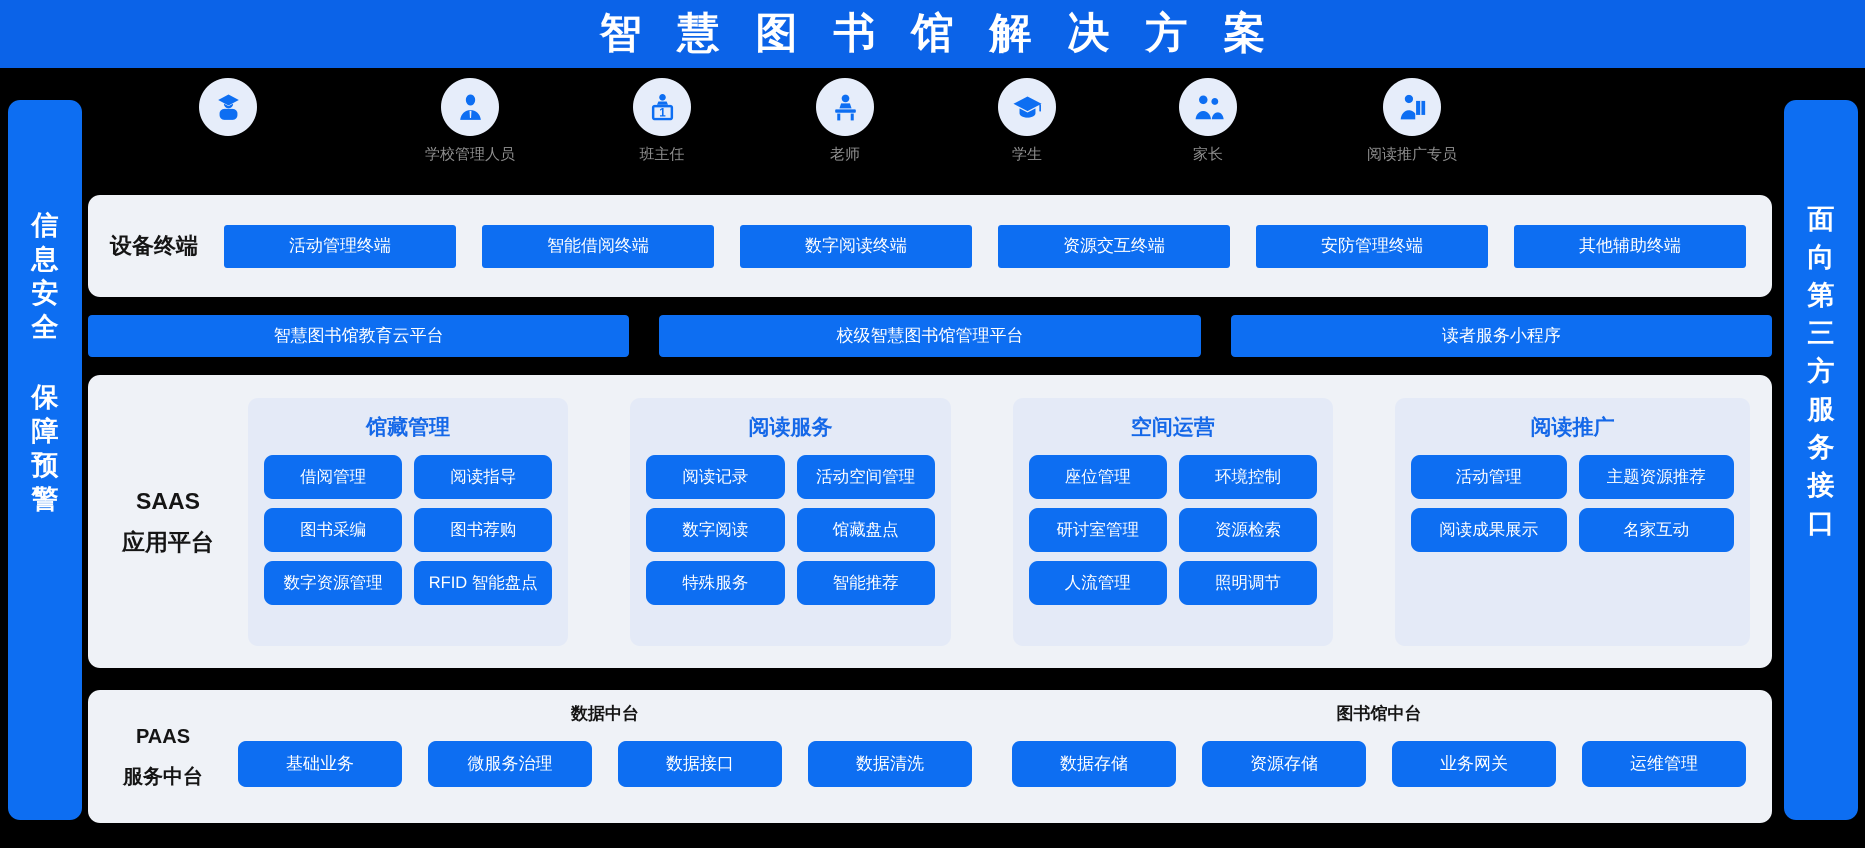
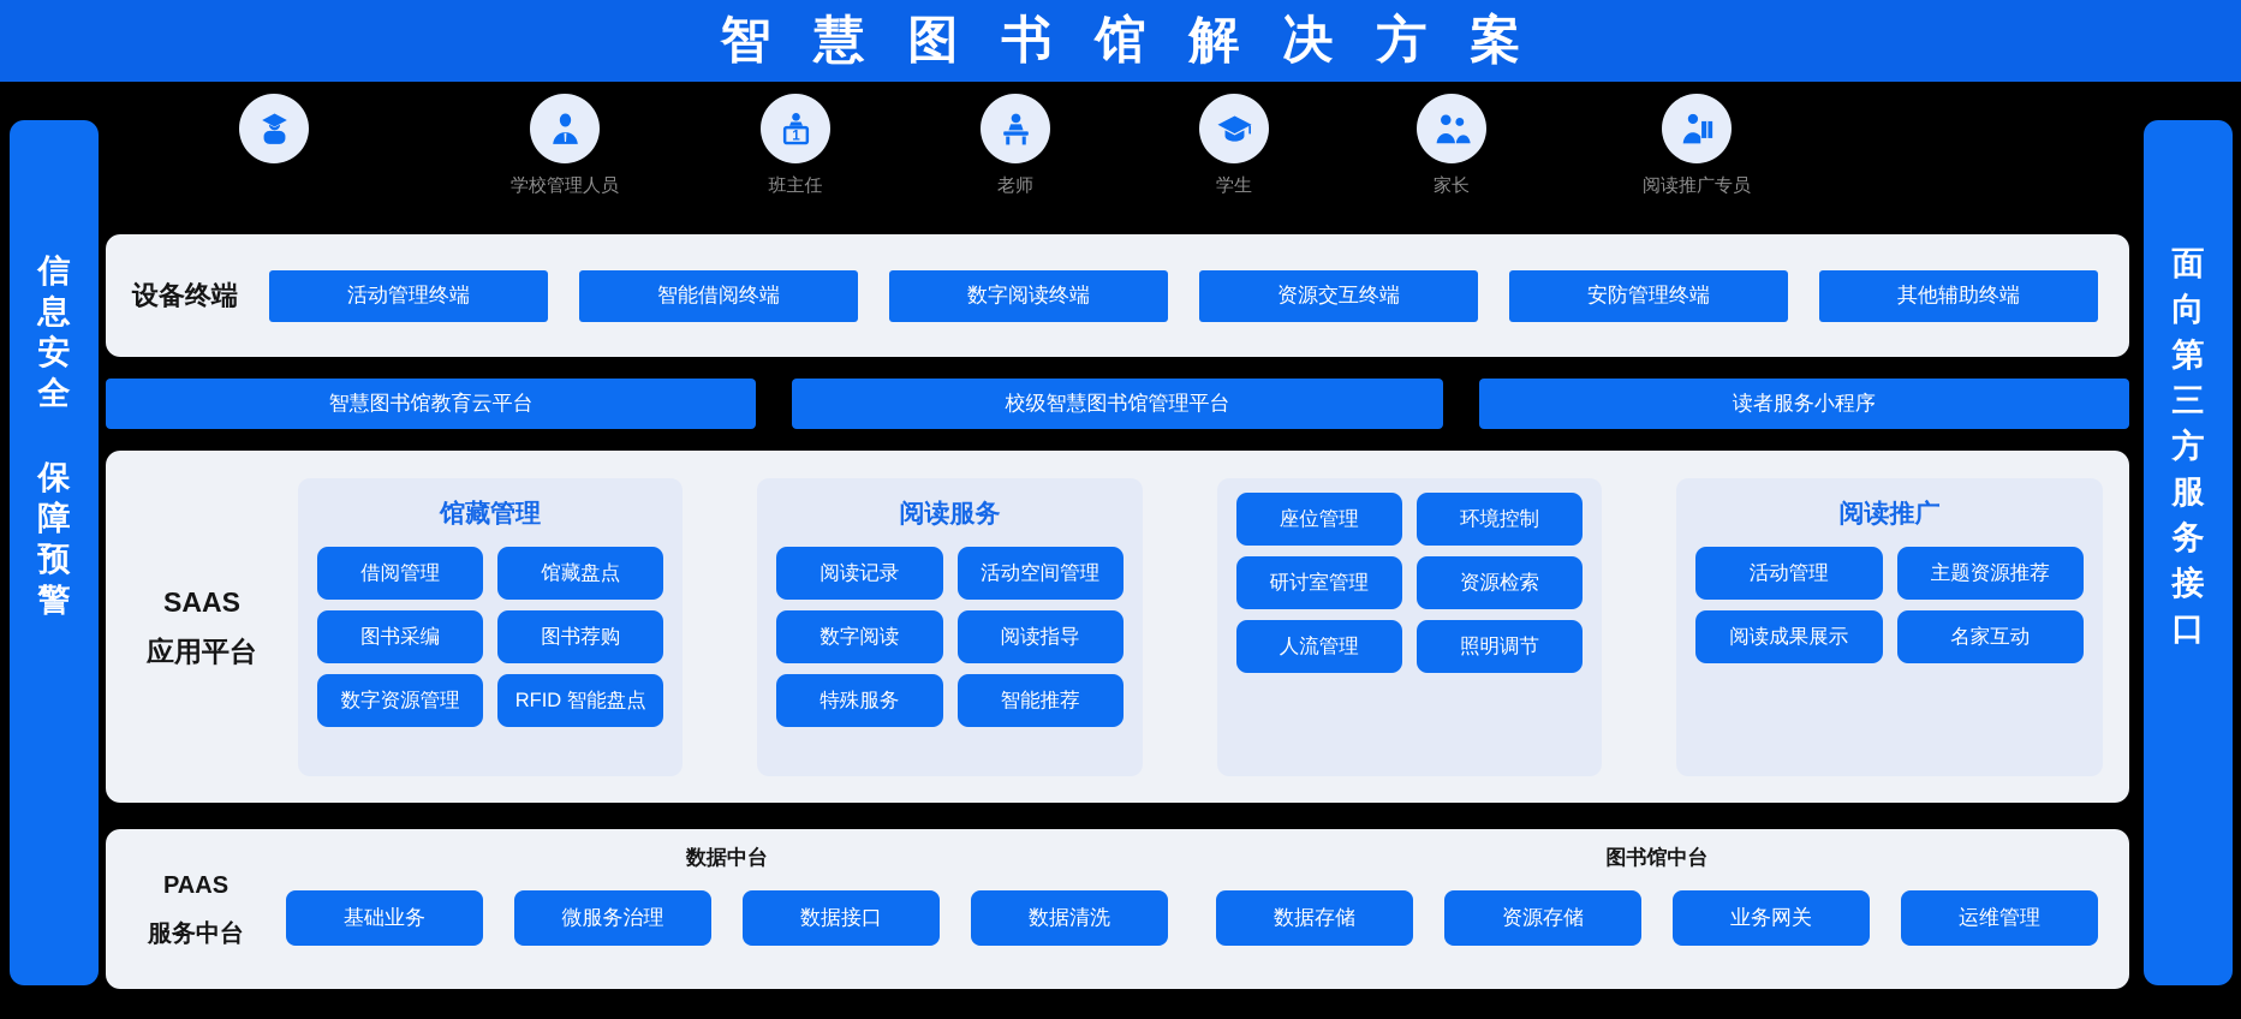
  智慧图书馆解决方案
  信
  息
  安
  全
  保
  障
  预
  警
  面
  向
  第
  三
  方
  服
  务
  接
  口
  学校管理人员
  1
  班主任
  老师
  学生
  家长
  阅读推广专员
  设备终端
  活动管理终端
  智能借阅终端
  数字阅读终端
  资源交互终端
  安防管理终端
  其他辅助终端
  智慧图书馆教育云平台
  校级智慧图书馆管理平台
  读者服务小程序
  SAAS
  应用平台
  馆藏管理
  借阅管理
- 阅读指导
+ 馆藏盘点
  图书采编
  图书荐购
  数字资源管理
  RFID 智能盘点
  阅读服务
  阅读记录
  活动空间管理
  数字阅读
- 馆藏盘点
+ 阅读指导
  特殊服务
  智能推荐
- 空间运营
  座位管理
  环境控制
  研讨室管理
  资源检索
  人流管理
  照明调节
  阅读推广
  活动管理
  主题资源推荐
  阅读成果展示
  名家互动
  PAAS
  服务中台
  数据中台
  基础业务
  微服务治理
  数据接口
  数据清洗
  图书馆中台
  数据存储
  资源存储
  业务网关
  运维管理
